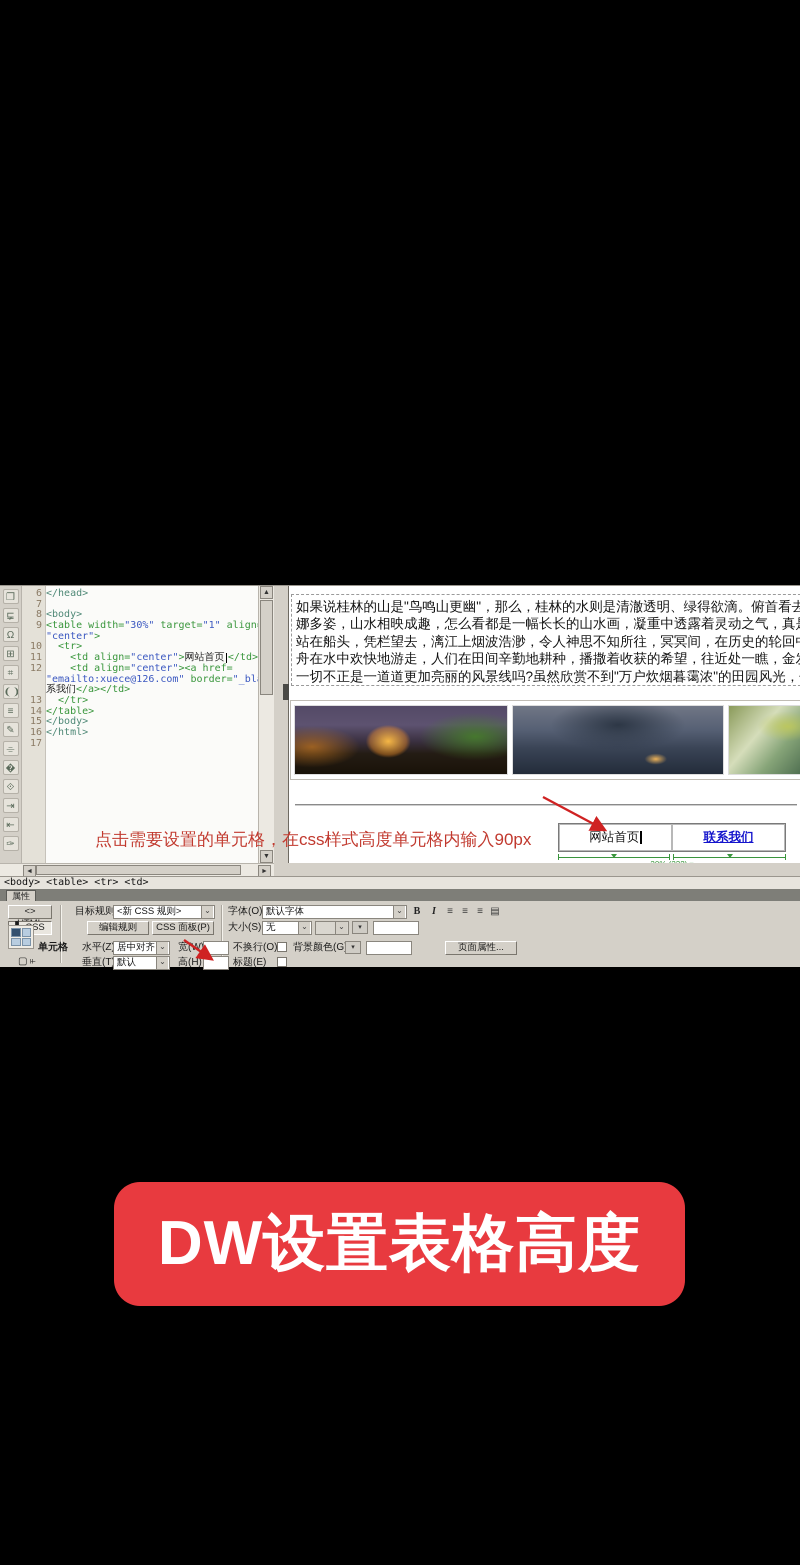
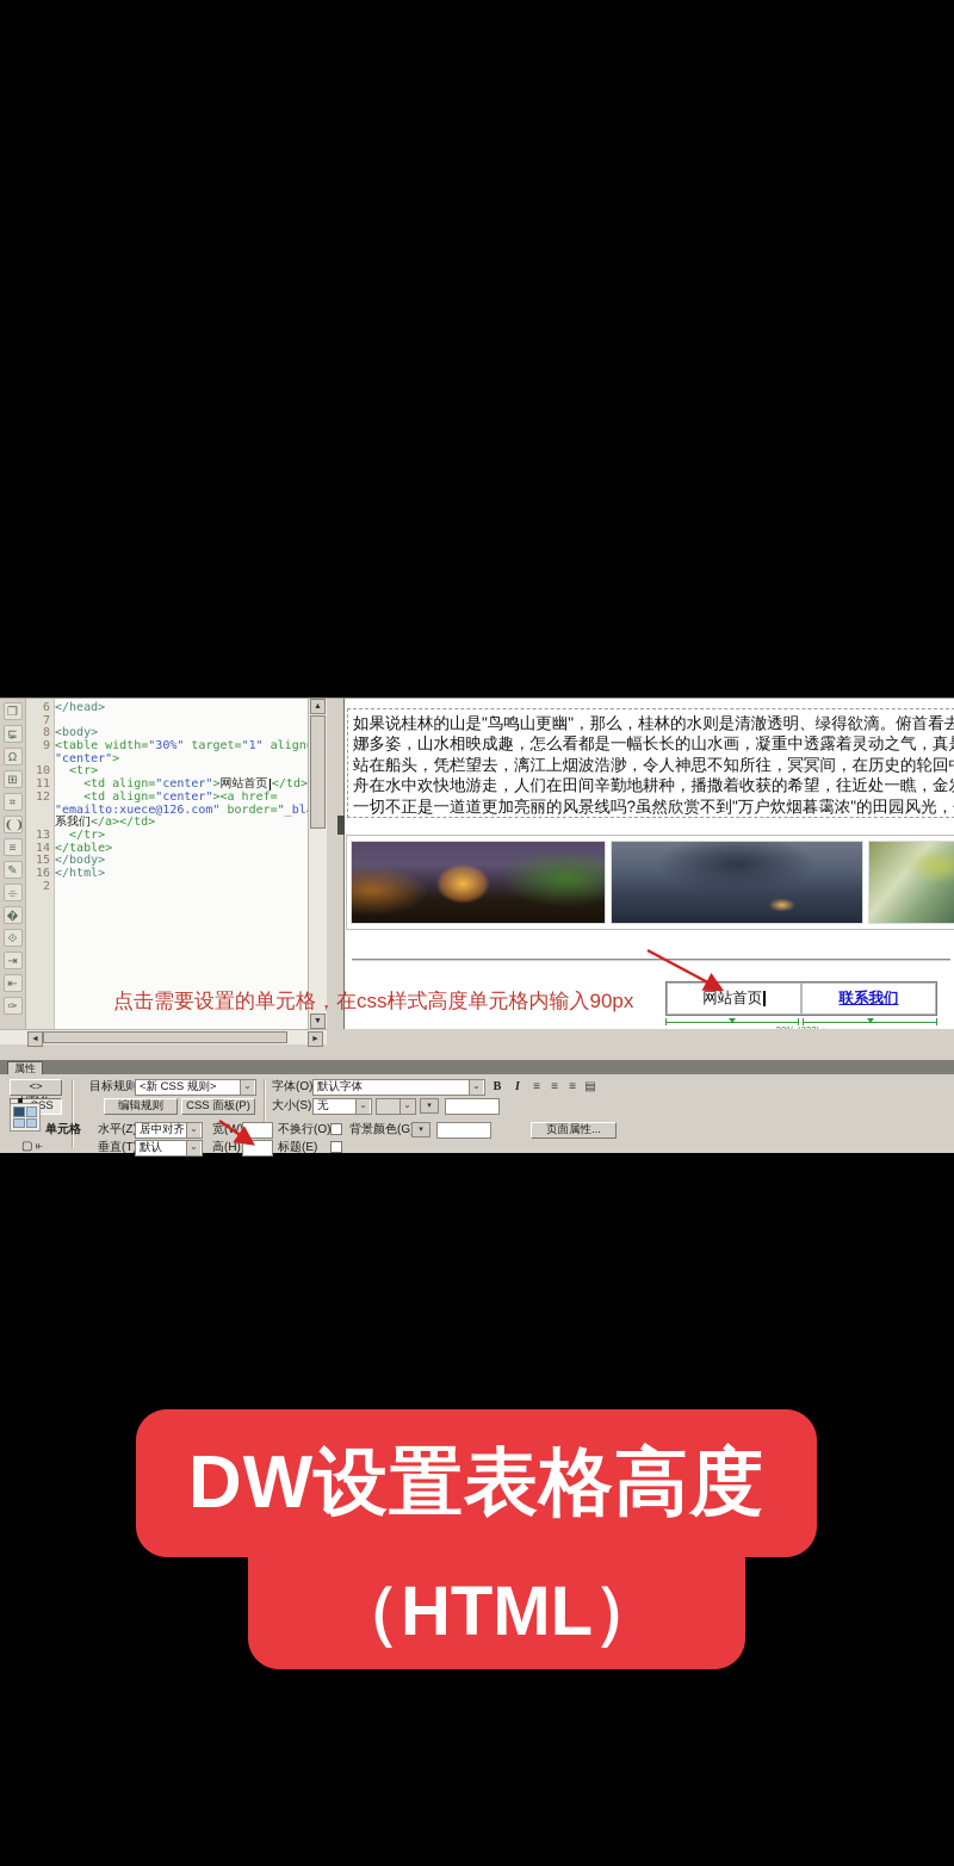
  ❐
  ⋤
  Ω
  ⊞
  ⌗
  ❨❩
  ≡
  ✎
  ⌯
  ⟐
  ⇥
  ⇤
  ✑
  6
  </head>
  7
  8
  <body>
  9
  <table width=
  "30%"
  target=
  "1"
  align
  "center"
  >
  10
  <tr>
  11
  <td align=
  "center"
  >
  网站首页
  </td>
  12
  <td align=
  "center"
  ><a href=
  "emailto:xuece@126.com"
  border=
  系我们
  </a></td>
  13
  </tr>
  14
  </table>
  15
  </body>
  16
  </html>
- 17
+ 2
  如果说桂林的山是"鸟鸣山更幽"，那么，桂林的水则是清澈透明、绿得欲滴。俯首看去
  娜多姿，山水相映成趣，怎么看都是一幅长长的山水画，凝重中透露着灵动之气，真
  站在船头，凭栏望去，漓江上烟波浩渺，令人神思不知所往，冥冥间，在历史的轮回
  舟在水中欢快地游走，人们在田间辛勤地耕种，播撒着收获的希望，往近处一瞧，金
  一切不正是一道道更加亮丽的风景线吗?虽然欣赏不到"万户炊烟暮霭浓"的田园风光，
  网站首页
  联系我们
- <body> <table> <tr> <td>
  属性
  目标规则
  <新 CSS 规则>
  编辑规则
  CSS 面板(P)
  字体(O)
  默认字体
  B
  I
  ≡
  ≡
  ≡
  ▤
  大小(S)
  无
  单元格
  ▢
  ⫦
  水平(Z
  居中对齐
  不换行(O)
  背景颜色(G
  页面属性...
  垂直(T
  默认
  高(H)
  标题(E)
  点击需要设置的单元格，在css样式高度单元格内输入90px
  DW设置表格高度
+ （HTML）
